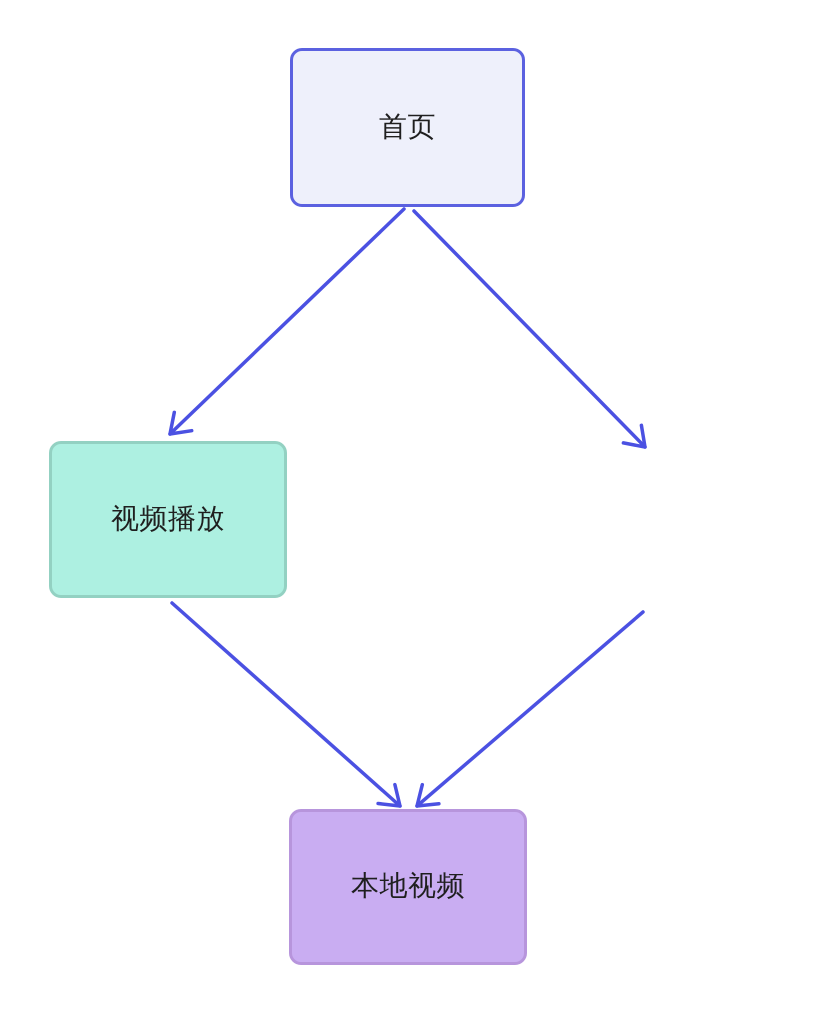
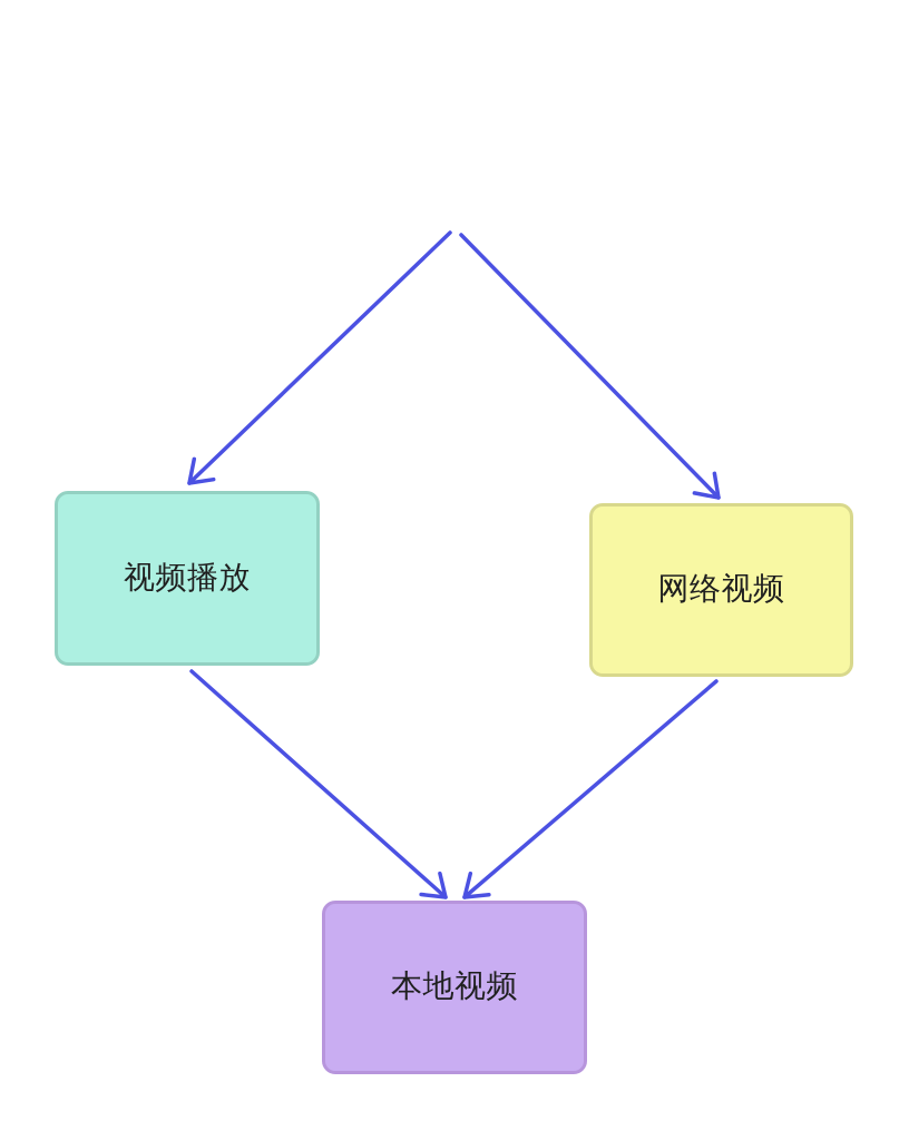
- 首页
  视频播放
+ 网络视频
  本地视频
